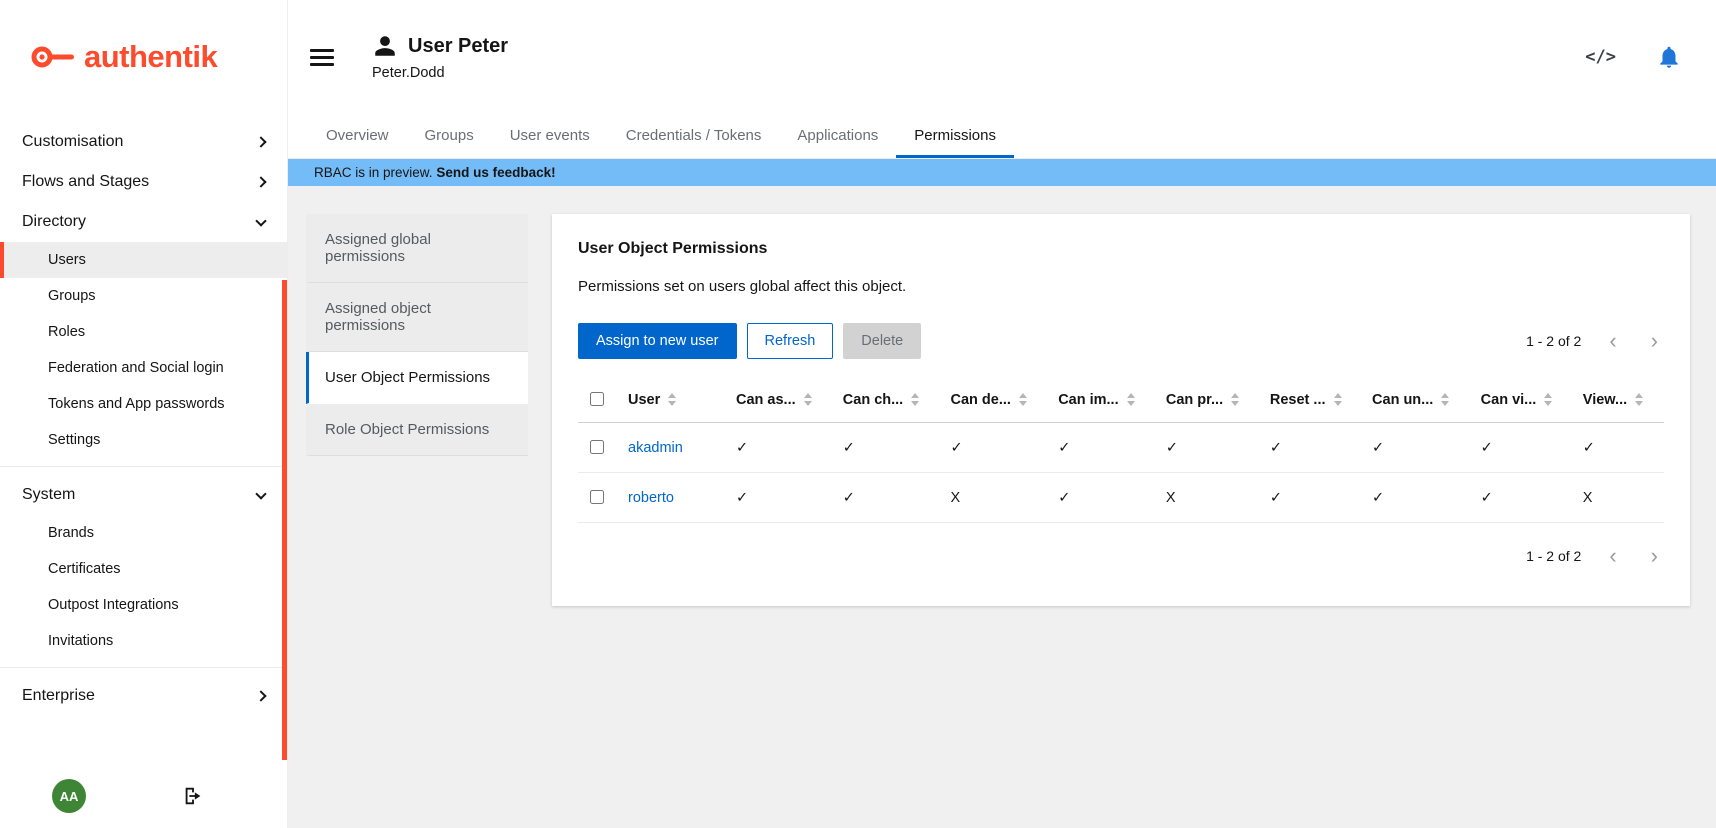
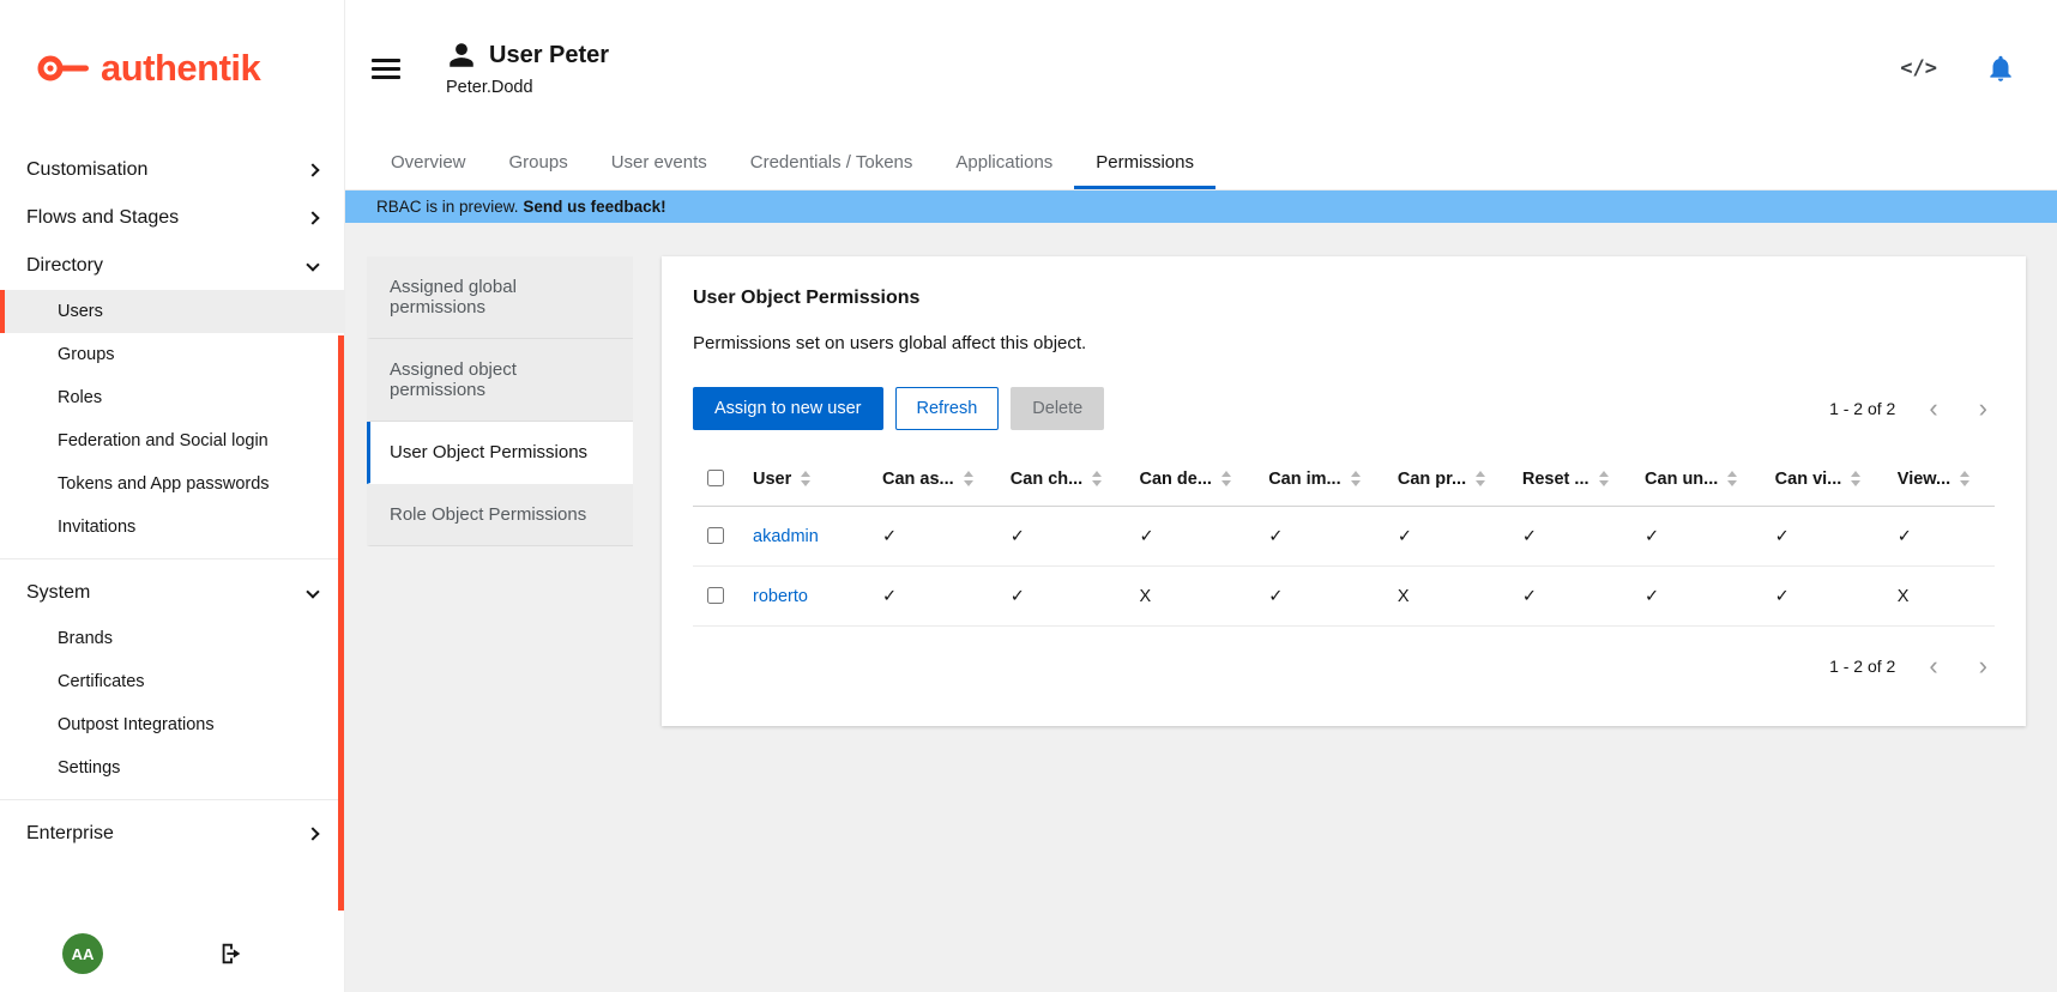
  authentik
  Customisation
  Flows and Stages
  Directory
  Users
  Groups
  Roles
  Federation and Social login
  Tokens and App passwords
- Settings
+ Invitations
  System
  Brands
  Certificates
  Outpost Integrations
- Invitations
+ Settings
  Enterprise
  AA
  User Peter
  Peter.Dodd
  </>
  Overview
  Groups
  User events
  Credentials / Tokens
  Applications
  Permissions
  RBAC is in preview. Send us feedback!
  Assigned global permissions
  Assigned object permissions
  User Object Permissions
  Role Object Permissions
  User Object Permissions
  Permissions set on users global affect this object.
  Assign to new user
  Refresh
  Delete
  1 - 2 of 2
  ‹
  ›
  	User	Can as...	Can ch...	Can de...	Can im...	Can pr...	Reset ...	Can un...	Can vi...	View...
  	akadmin	✓	✓	✓	✓	✓	✓	✓	✓	✓
  	roberto	✓	✓	X	✓	X	✓	✓	✓	X
  1 - 2 of 2
  ‹
  ›
